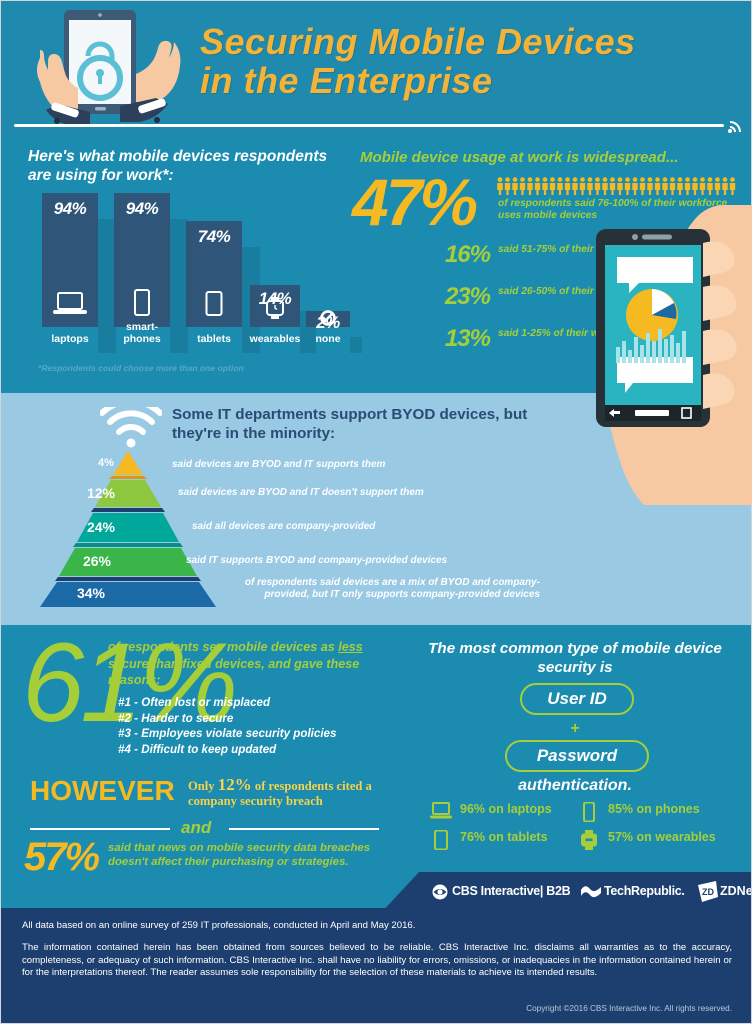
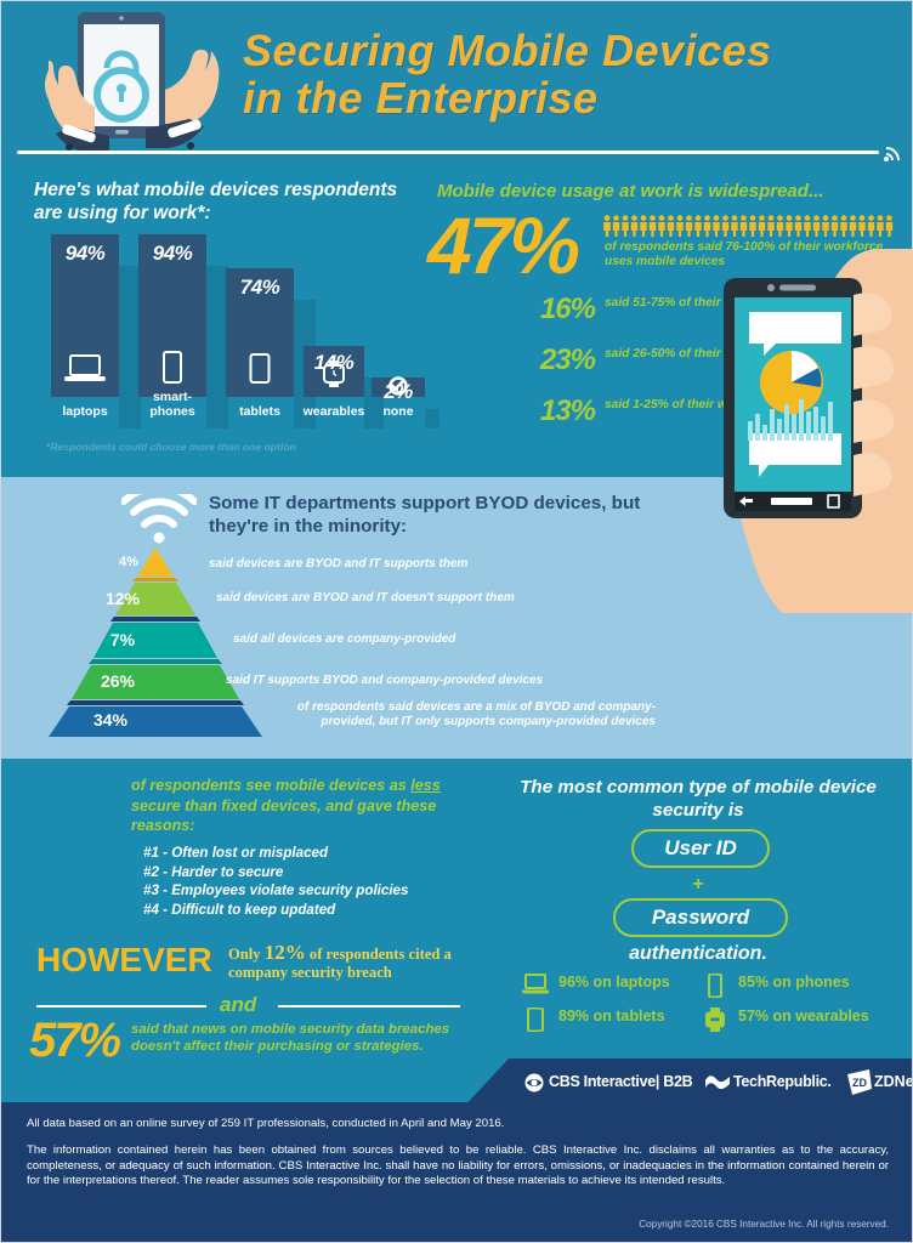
  Securing Mobile Devices
  in the Enterprise
  Here's what mobile devices respondents are using for work*:
  94%
  laptops
  94%
  smart-
  phones
  74%
  tablets
  wearables
  none
  *Respondents could choose more than one option
  Mobile device usage at work is widespread...
  47%
  of respondents said 76-100% of their workforce uses mobile devices
  16%
  23%
  13%
  Some IT departments support BYOD devices, but they're in the minority:
  4%
  said devices are BYOD and IT supports them
  12%
  said devices are BYOD and IT doesn't support them
- 24%
+ 7%
  said all devices are company-provided
  26%
  said IT supports BYOD and company-provided devices
  34%
  of respondents said devices are a mix of BYOD and company-provided, but IT only supports company-provided devices
- 61%
  of respondents see mobile devices as less secure than fixed devices, and gave these reasons:
  #1 - Often lost or misplaced
  #2 - Harder to secure
  #3 - Employees violate security policies
  #4 - Difficult to keep updated
  HOWEVER
  Only 12% of respondents cited a company security breach
  and
  57%
  said that news on mobile security data breaches doesn't affect their purchasing or strategies.
  The most common type of mobile device security is
  User ID
  +
  Password
  authentication.
  96% on laptops
  85% on phones
- 76% on tablets
+ 89% on tablets
  57% on wearables
  CBS Interactive| B2B
  TechRepublic.
  ZD
  ZDNe
  All data based on an online survey of 259 IT professionals, conducted in April and May 2016.
  The information contained herein has been obtained from sources believed to be reliable. CBS Interactive Inc. disclaims all warranties as to the accuracy, completeness, or adequacy of such information. CBS Interactive Inc. shall have no liability for errors, omissions, or inadequacies in the information contained herein or for the interpretations thereof. The reader assumes sole responsibility for the selection of these materials to achieve its intended results.
  Copyright ©2016 CBS Interactive Inc. All rights reserved.
